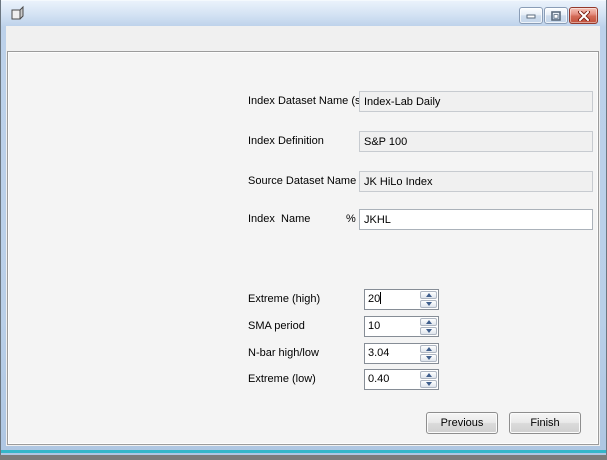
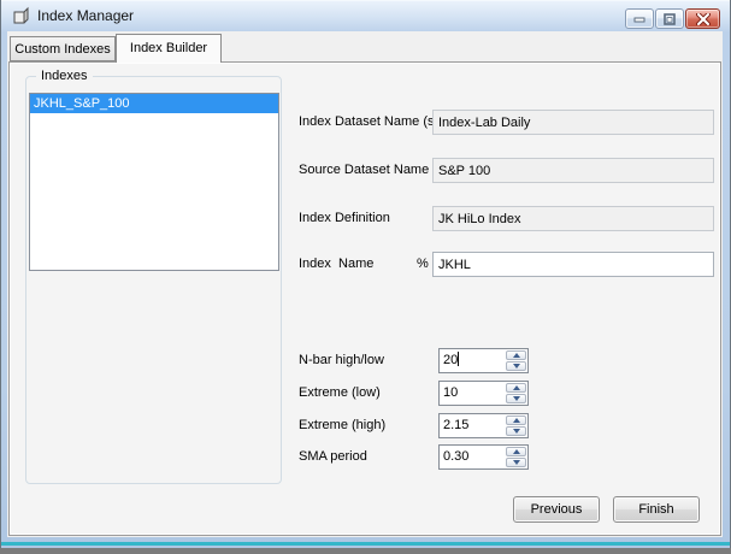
+ Index Manager
+ Custom Indexes
+ Index Builder
+ Indexes
+ JKHL_S&P_100
  Index Dataset Name (s
  Index-Lab Daily
- Index Definition
+ Source Dataset Name
  S&P 100
- Source Dataset Name
+ Index Definition
  JK HiLo Index
  Index Name
  %
  JKHL
- Extreme (high)
+ N-bar high/low
  20
- SMA period
+ Extreme (low)
  10
- N-bar high/low
+ Extreme (high)
- 3.04
+ 2.15
- Extreme (low)
+ SMA period
- 0.40
+ 0.30
  Previous
  Finish
